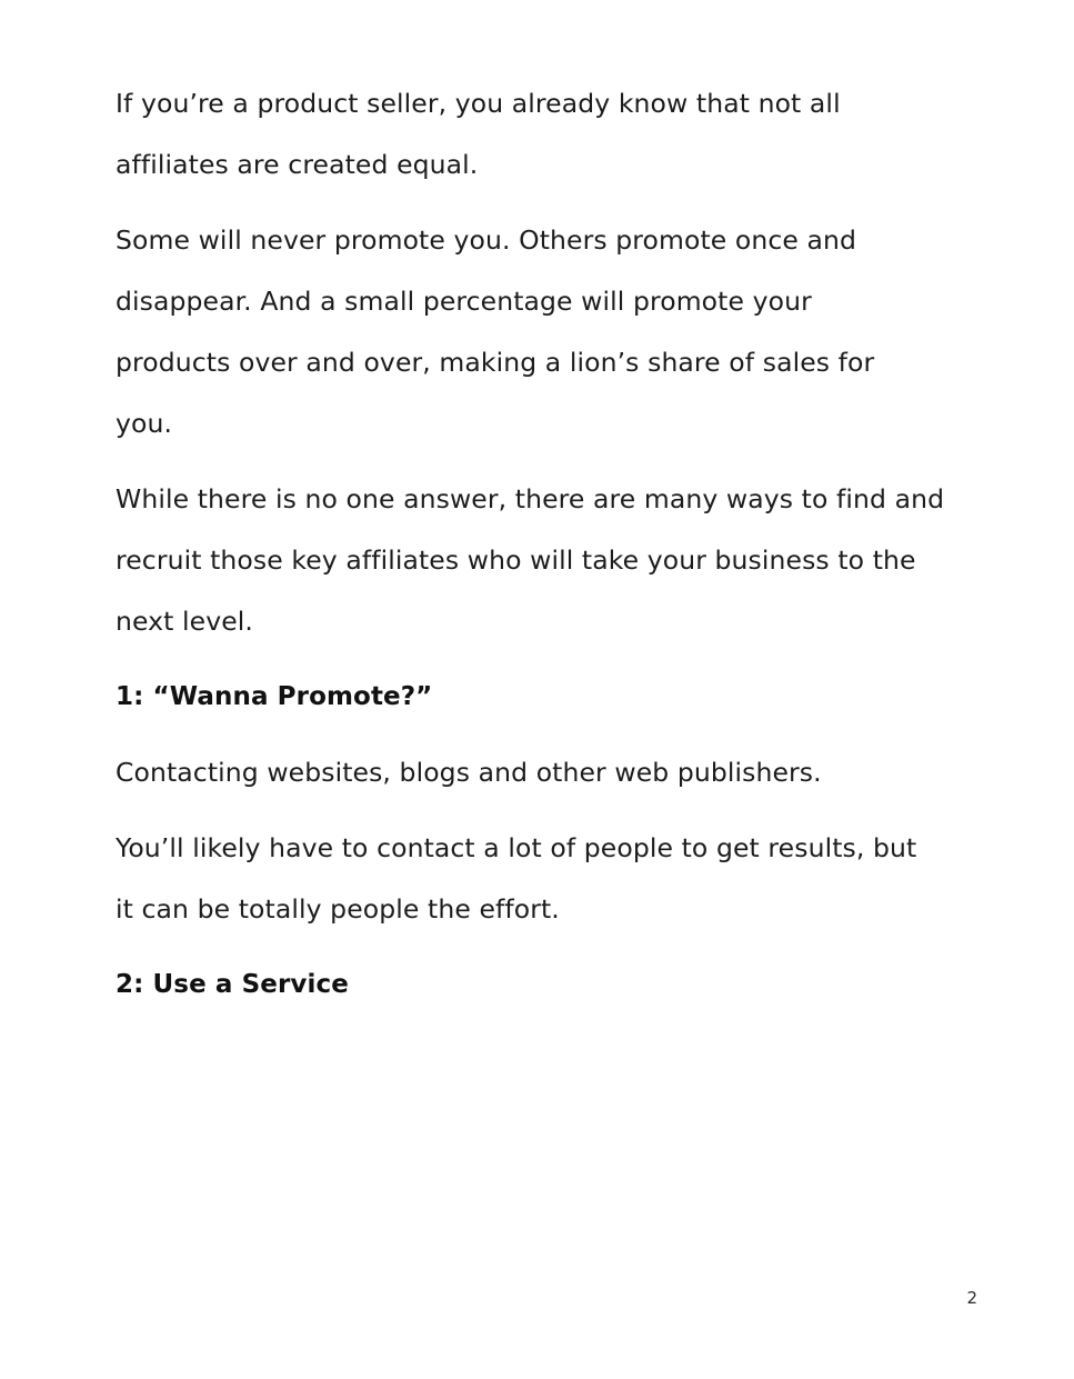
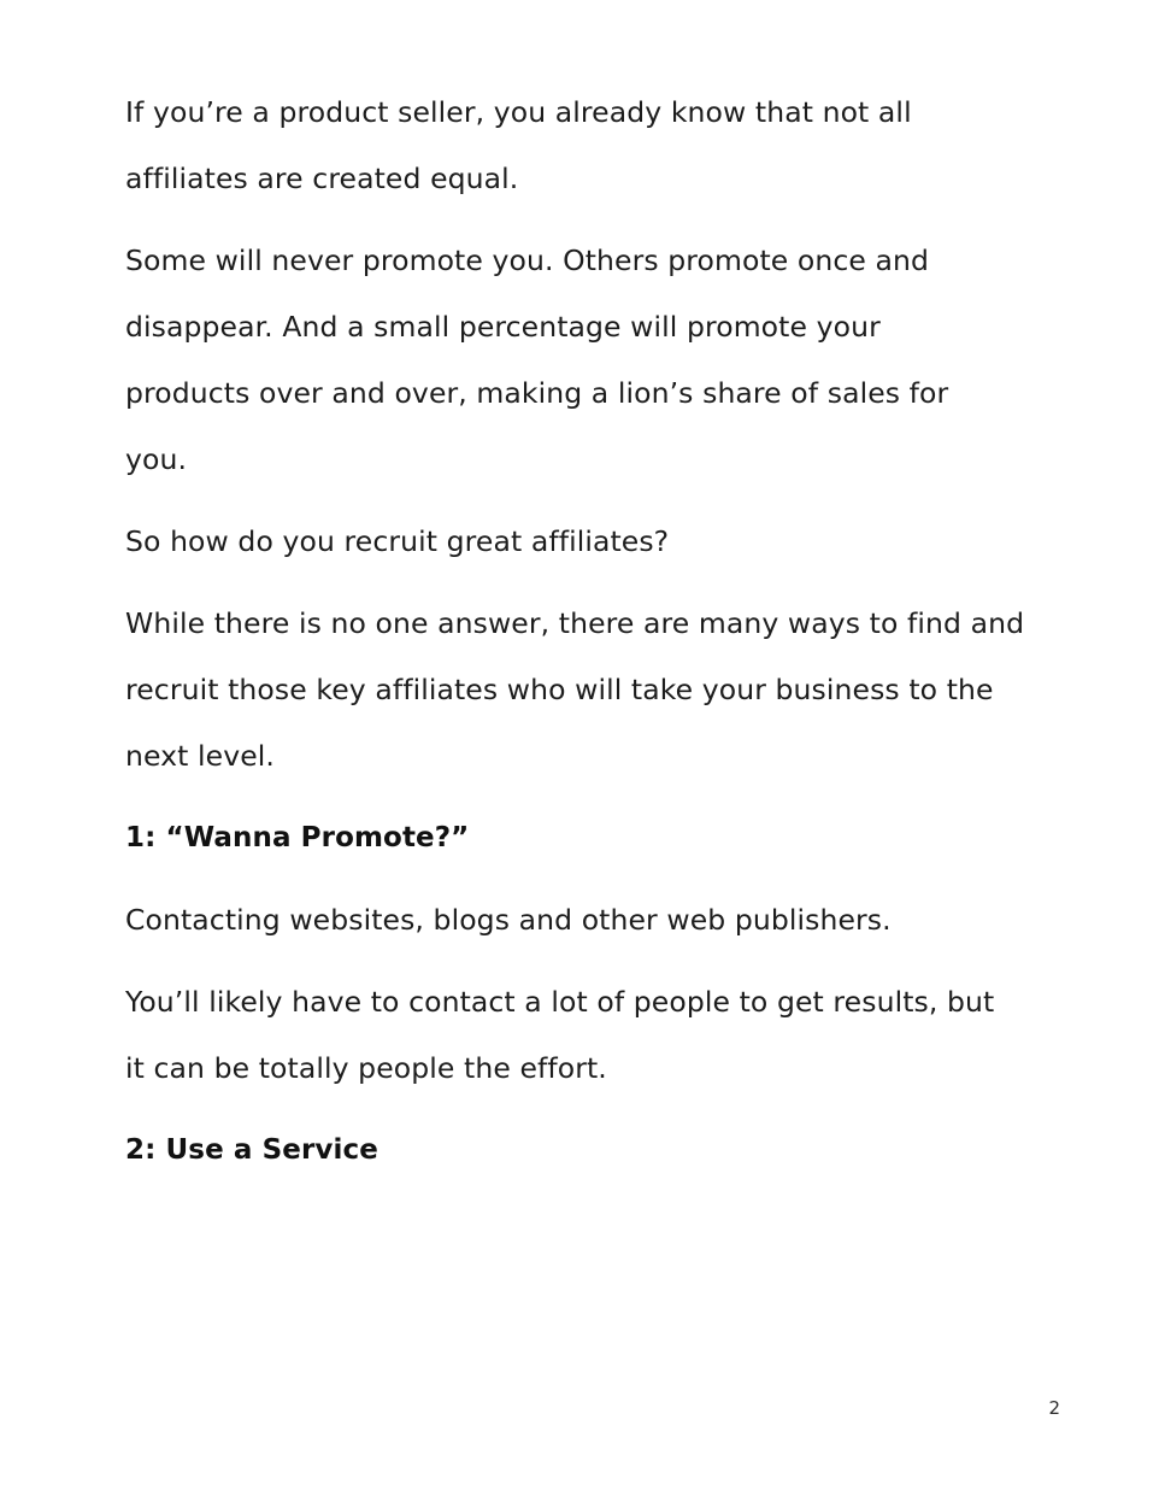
  If you’re a product seller, you already know that not all affiliates are created equal.
  Some will never promote you. Others promote once and disappear. And a small percentage will promote your products over and over, making a lion’s share of sales for you.
+ So how do you recruit great affiliates?
  While there is no one answer, there are many ways to find and recruit those key affiliates who will take your business to the next level.
  1: “Wanna Promote?”
  Contacting websites, blogs and other web publishers.
  You’ll likely have to contact a lot of people to get results, but it can be totally people the effort.
  2: Use a Service
  2
